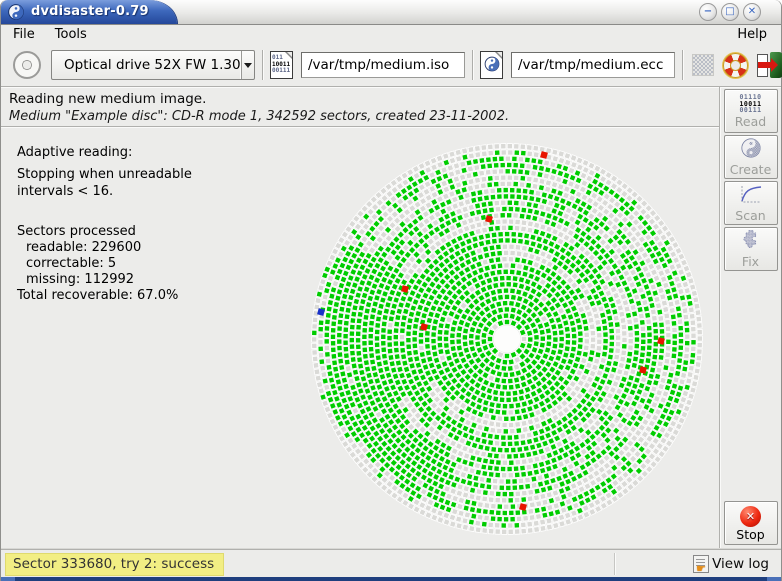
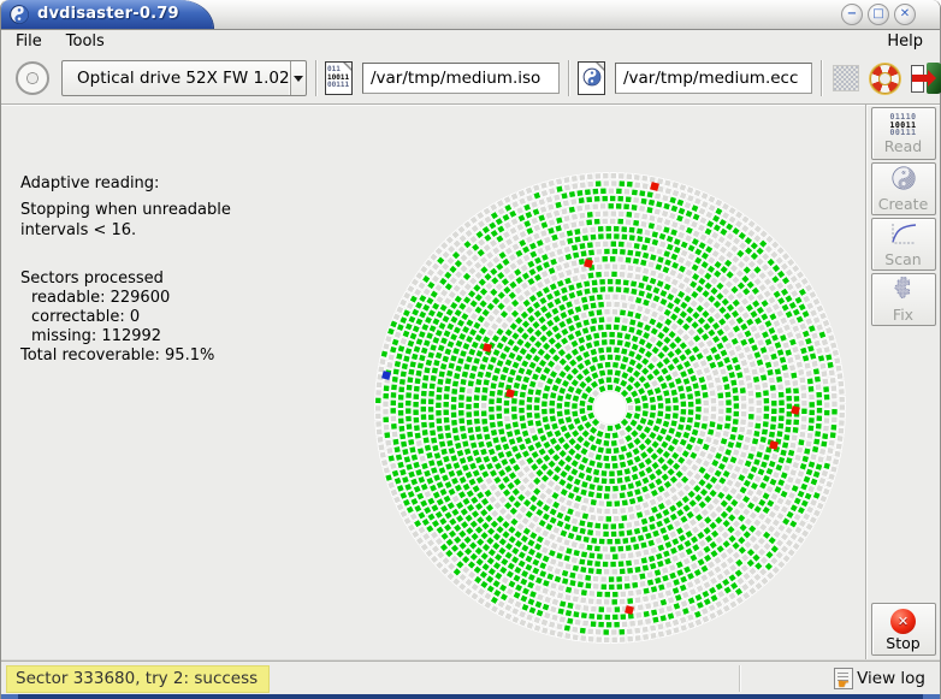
  dvdisaster-0.79
  −
  □
  ✕
  File
  Tools
  Help
- Optical drive 52X FW 1.30
+ Optical drive 52X FW 1.02
  /var/tmp/medium.iso
  /var/tmp/medium.ecc
- Reading new medium image.
- Medium "Example disc": CD-R mode 1, 342592 sectors, created 23-11-2002.
  Adaptive reading:
  Stopping when unreadable
  intervals < 16.
  Sectors processed
  readable: 229600
- correctable: 5
+ correctable: 0
  missing: 112992
- Total recoverable: 67.0%
+ Total recoverable: 95.1%
  01110
  10011
  00111
  Read
  Create
  Scan
  Fix
  ✕
  Stop
  Sector 333680, try 2: success
  ☛
  View log
